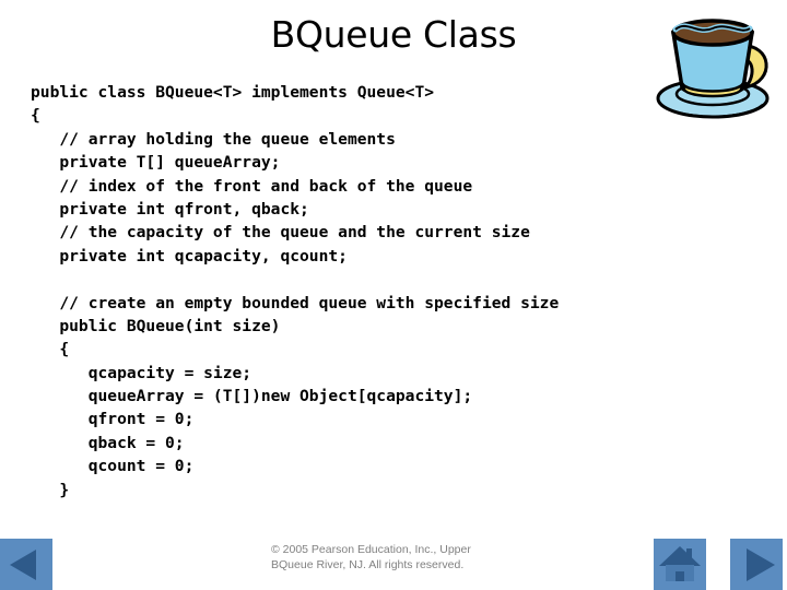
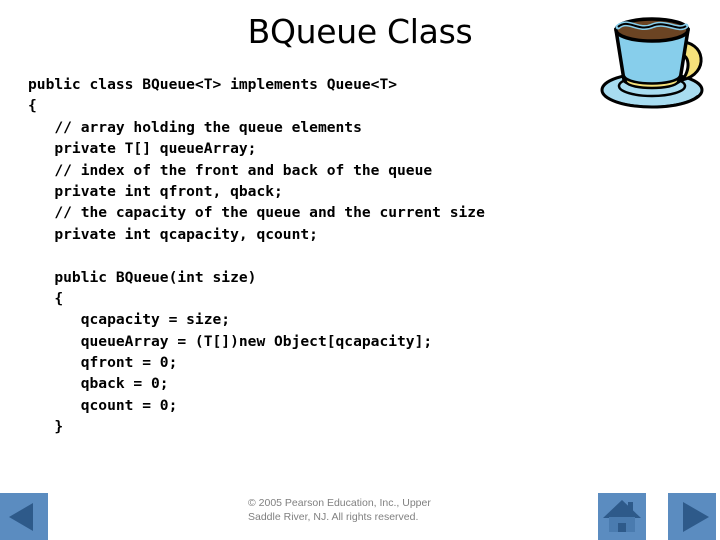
  BQueue Class
  public class BQueue<T> implements Queue<T>
  {
  // array holding the queue elements
  private T[] queueArray;
  // index of the front and back of the queue
  private int qfront, qback;
  // the capacity of the queue and the current size
  private int qcapacity, qcount;
- // create an empty bounded queue with specified size
  public BQueue(int size)
  {
  qcapacity = size;
  queueArray = (T[])new Object[qcapacity];
  qfront = 0;
  qback = 0;
  qcount = 0;
  }
  © 2005 Pearson Education, Inc., Upper
- BQueue River, NJ. All rights reserved.
+ Saddle River, NJ. All rights reserved.
